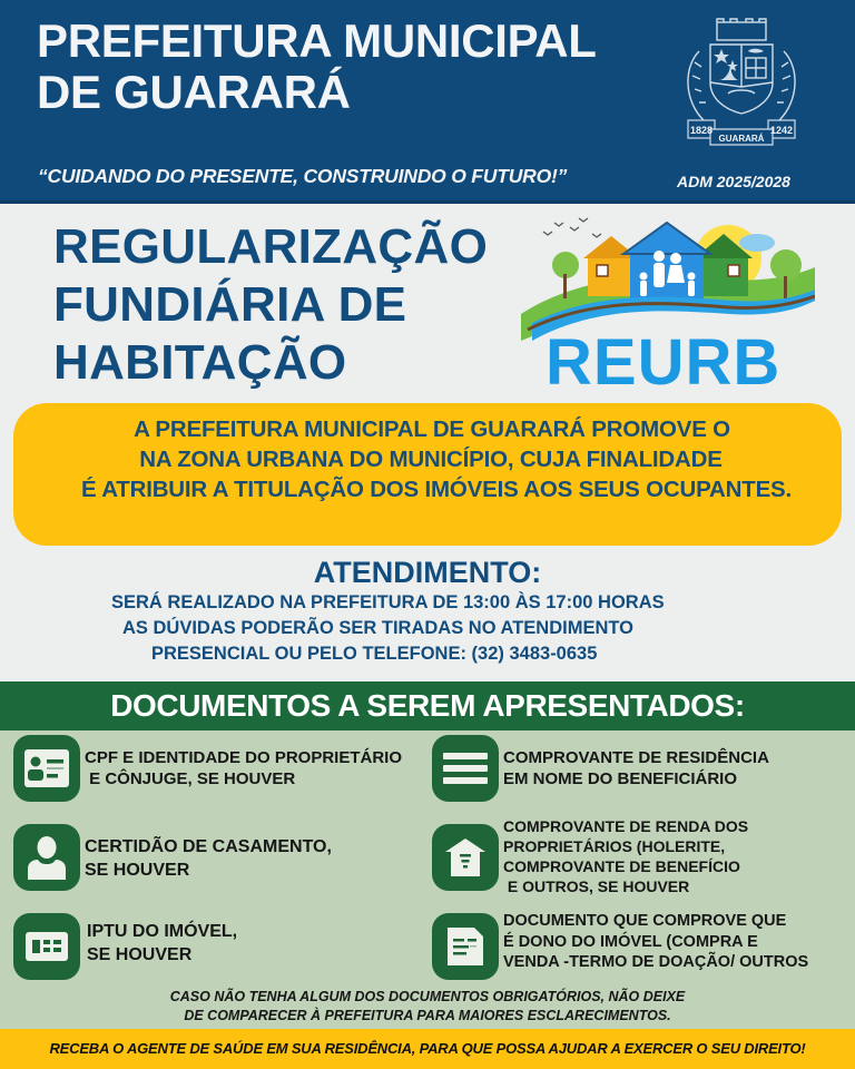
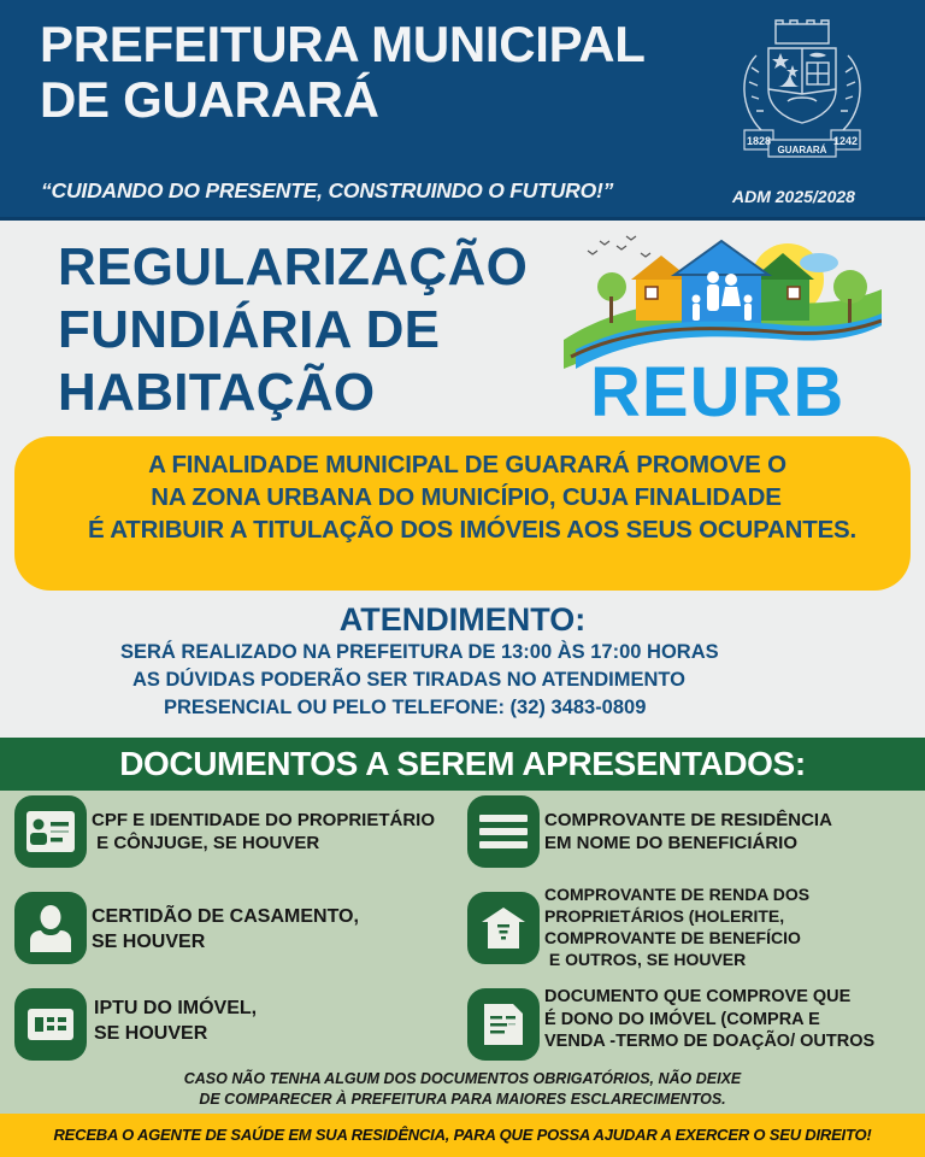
  PREFEITURA MUNICIPAL
  DE GUARARÁ
  “CUIDANDO DO PRESENTE, CONSTRUINDO O FUTURO!”
  ADM 2025/2028
  1828
  1242
  GUARARÁ
  REGULARIZAÇÃO
  FUNDIÁRIA DE
  HABITAÇÃO
  REURB
- A PREFEITURA MUNICIPAL DE GUARARÁ PROMOVE O
+ A FINALIDADE MUNICIPAL DE GUARARÁ PROMOVE O
  NA ZONA URBANA DO MUNICÍPIO, CUJA FINALIDADE
  É ATRIBUIR A TITULAÇÃO DOS IMÓVEIS AOS SEUS OCUPANTES.
  ATENDIMENTO:
  SERÁ REALIZADO NA PREFEITURA DE 13:00 ÀS 17:00 HORAS
  AS DÚVIDAS PODERÃO SER TIRADAS NO ATENDIMENTO
- PRESENCIAL OU PELO TELEFONE: (32) 3483-0635
+ PRESENCIAL OU PELO TELEFONE: (32) 3483-0809
  DOCUMENTOS A SEREM APRESENTADOS:
  CPF E IDENTIDADE DO PROPRIETÁRIO
  E CÔNJUGE, SE HOUVER
  CERTIDÃO DE CASAMENTO,
  SE HOUVER
  IPTU DO IMÓVEL,
  SE HOUVER
  COMPROVANTE DE RESIDÊNCIA
  EM NOME DO BENEFICIÁRIO
  COMPROVANTE DE RENDA DOS
  PROPRIETÁRIOS (HOLERITE,
  COMPROVANTE DE BENEFÍCIO
  E OUTROS, SE HOUVER
  DOCUMENTO QUE COMPROVE QUE
  É DONO DO IMÓVEL (COMPRA E
  VENDA -TERMO DE DOAÇÃO/ OUTROS
  CASO NÃO TENHA ALGUM DOS DOCUMENTOS OBRIGATÓRIOS, NÃO DEIXE
  DE COMPARECER À PREFEITURA PARA MAIORES ESCLARECIMENTOS.
  RECEBA O AGENTE DE SAÚDE EM SUA RESIDÊNCIA, PARA QUE POSSA AJUDAR A EXERCER O SEU DIREITO!
